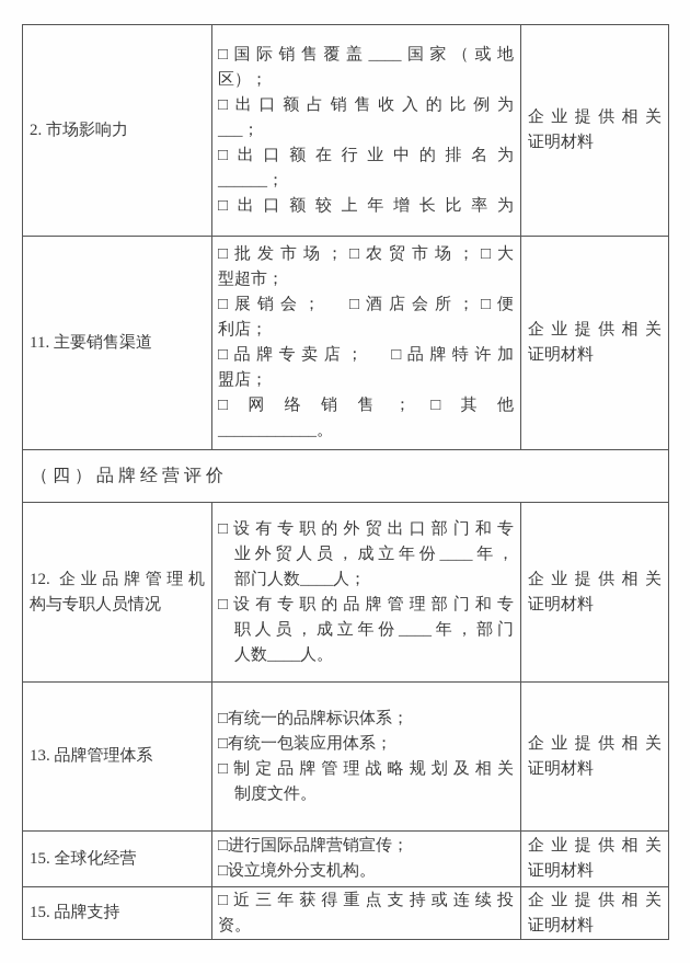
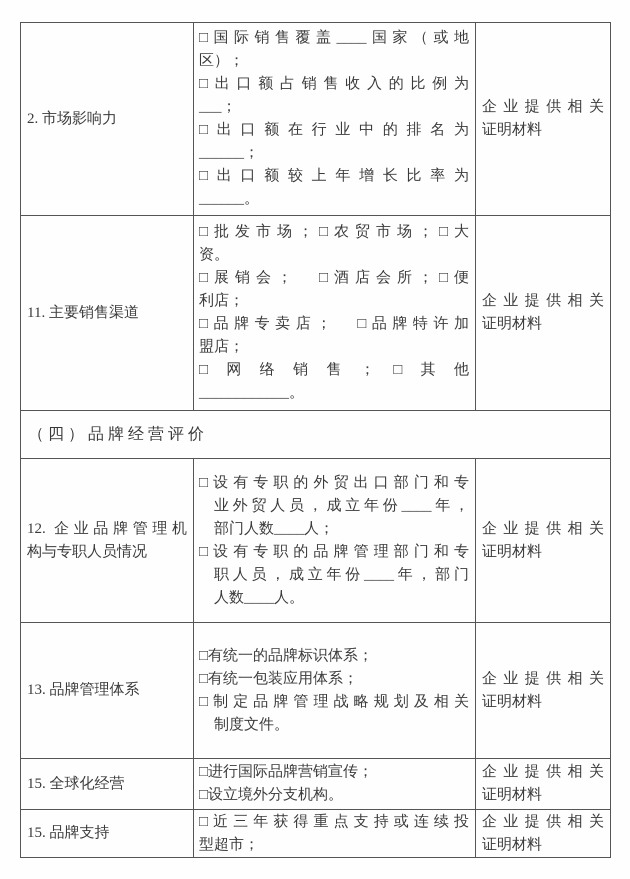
  2. 市场影响力
  □国际销售覆盖____国家（或地
  区）；
  □出口额占销售收入的比例为
  ___；
  □出口额在行业中的排名为
  ______；
  □出口额较上年增长比率为
+ ______。
  企业提供相关
  证明材料
  11. 主要销售渠道
  □批发市场；□农贸市场；□大
- 型超市；
+ 资。
  □展销会； □酒店会所；□便
  利店；
  □品牌专卖店； □品牌特许加
  盟店；
  □网络销售；□其他
  ____________。
  企业提供相关
  证明材料
  （四）品牌经营评价
  12. 企业品牌管理机
  构与专职人员情况
  □设有专职的外贸出口部门和专
  业外贸人员，成立年份____年，
  部门人数____人；
  □设有专职的品牌管理部门和专
  职人员，成立年份____年，部门
  人数____人。
  企业提供相关
  证明材料
  13. 品牌管理体系
  □有统一的品牌标识体系；
  □有统一包装应用体系；
  □制定品牌管理战略规划及相关
  制度文件。
  企业提供相关
  证明材料
  15. 全球化经营
  □进行国际品牌营销宣传；
  □设立境外分支机构。
  企业提供相关
  证明材料
  15. 品牌支持
  □近三年获得重点支持或连续投
- 资。
+ 型超市；
  企业提供相关
  证明材料
